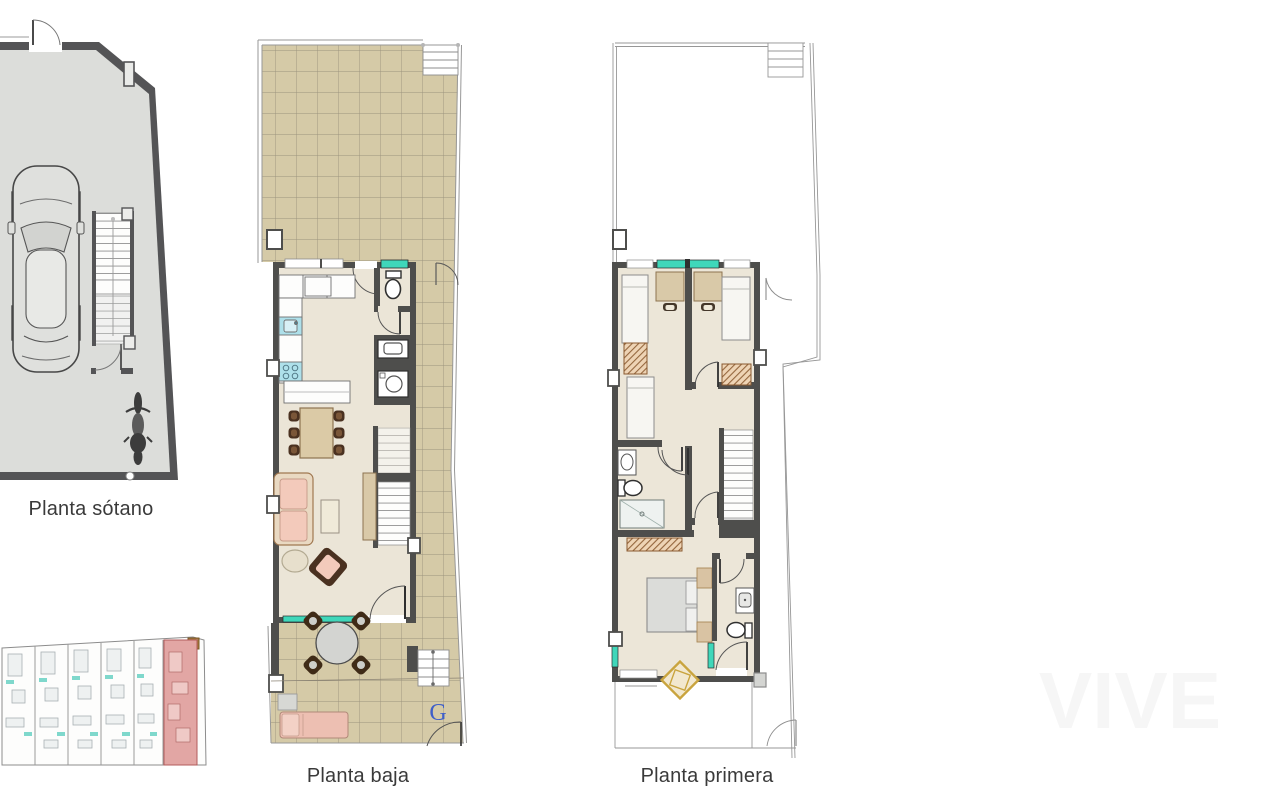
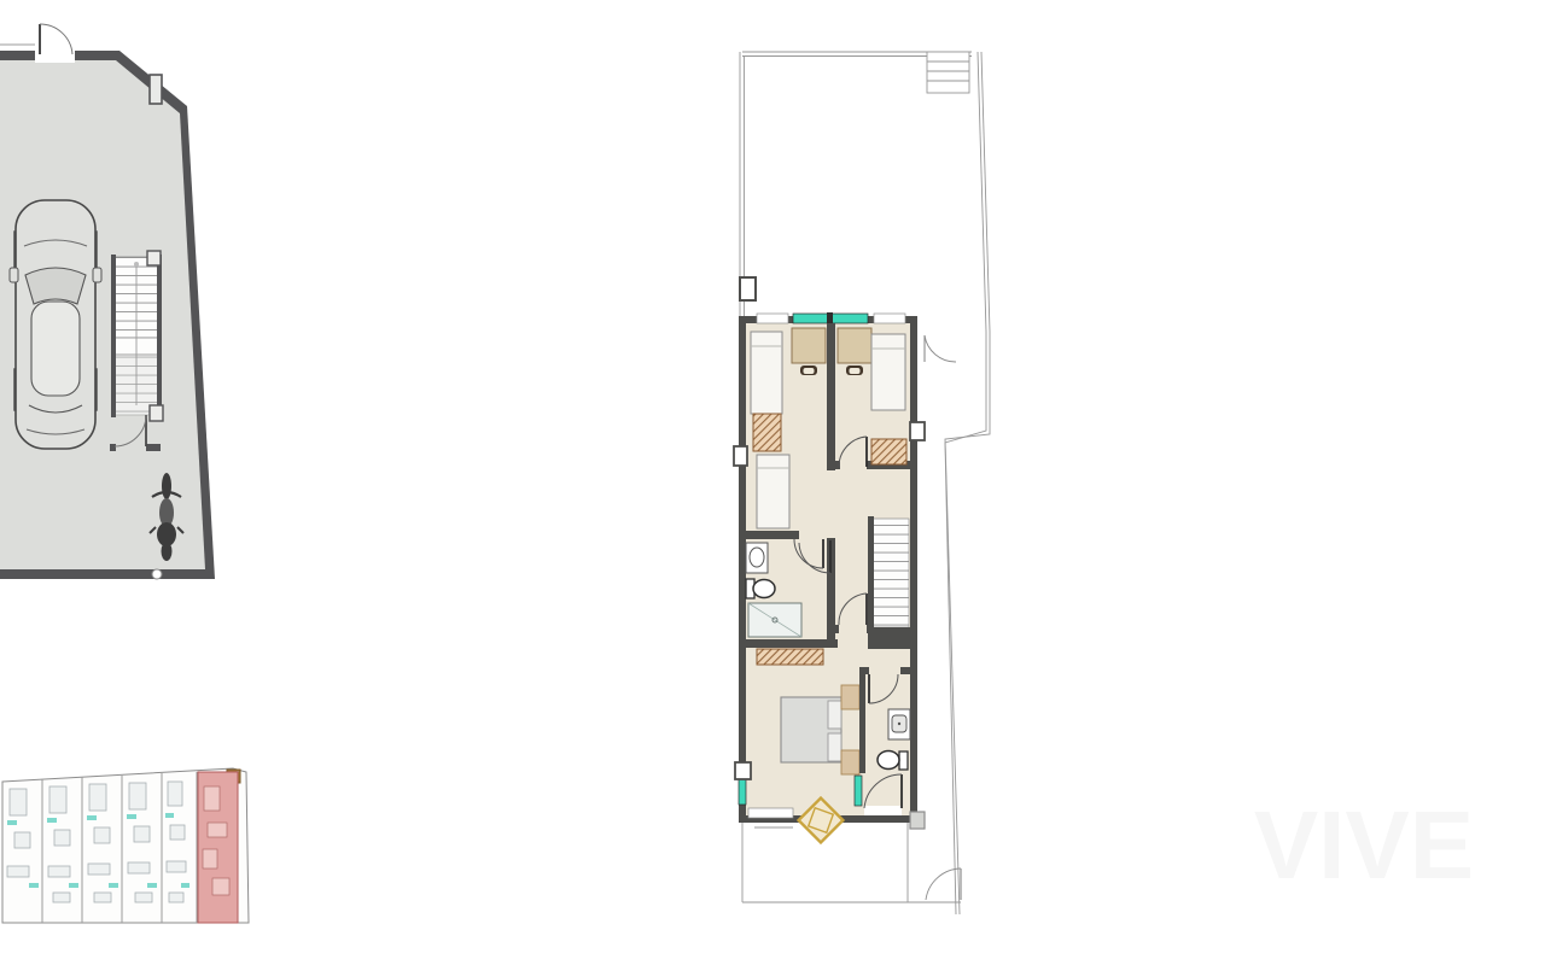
- Planta sótano
- G
- Planta baja
- Planta primera
